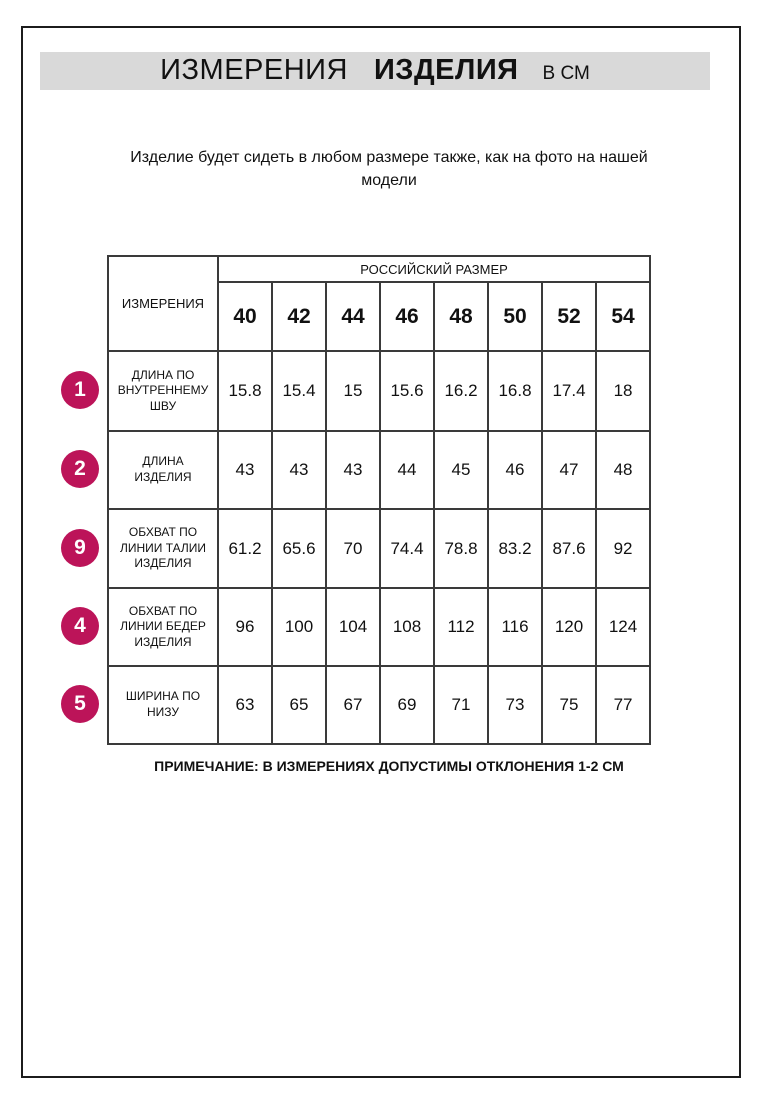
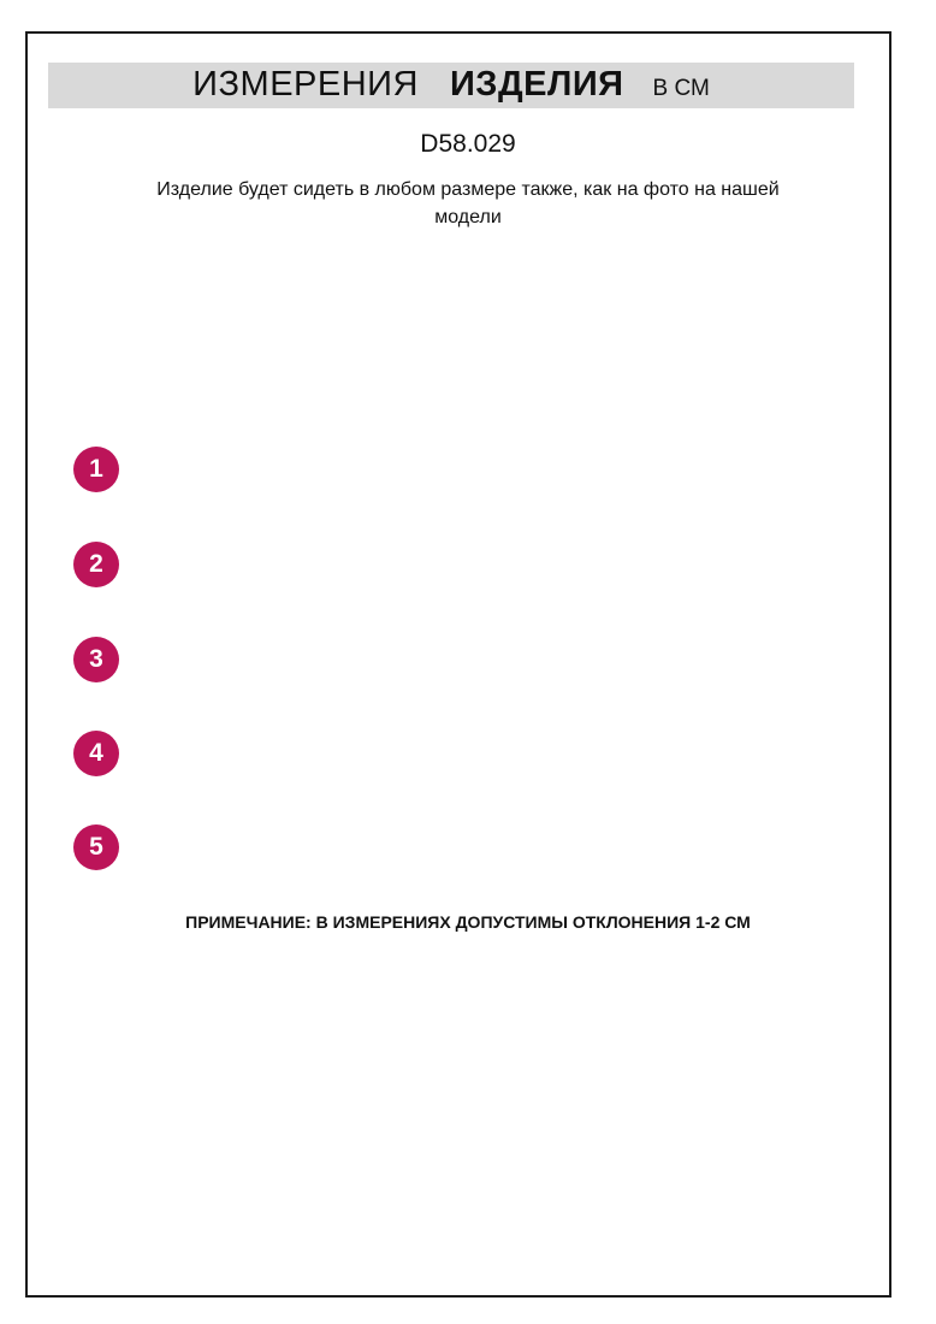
  ИЗМЕРЕНИЯ ИЗДЕЛИЯ В СМ
+ D58.029
  Изделие будет сидеть в любом размере также, как на фото на нашей модели
- ИЗМЕРЕНИЯ	РОССИЙСКИЙ РАЗМЕР
- 40	42	44	46	48	50	52	54
- ДЛИНА ПО ВНУТРЕННЕМУ ШВУ	15.8	15.4	15	15.6	16.2	16.8	17.4	18
- ДЛИНА ИЗДЕЛИЯ	43	43	43	44	45	46	47	48
- ОБХВАТ ПО ЛИНИИ ТАЛИИ ИЗДЕЛИЯ	61.2	65.6	70	74.4	78.8	83.2	87.6	92
- ОБХВАТ ПО ЛИНИИ БЕДЕР ИЗДЕЛИЯ	96	100	104	108	112	116	120	124
- ШИРИНА ПО НИЗУ	63	65	67	69	71	73	75	77
  1
  2
- 9
+ 3
  4
  5
  ПРИМЕЧАНИЕ: В ИЗМЕРЕНИЯХ ДОПУСТИМЫ ОТКЛОНЕНИЯ 1-2 СМ
